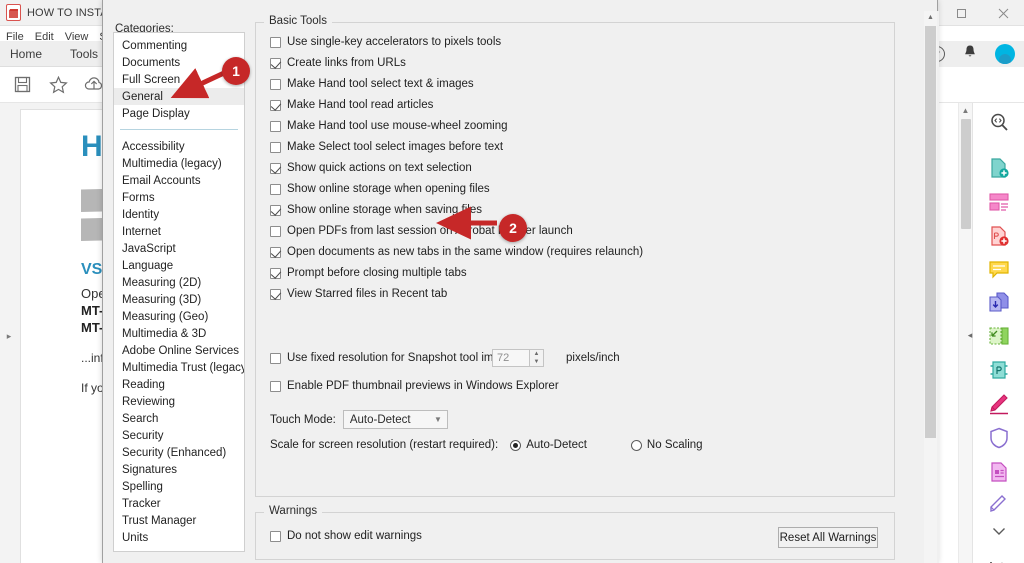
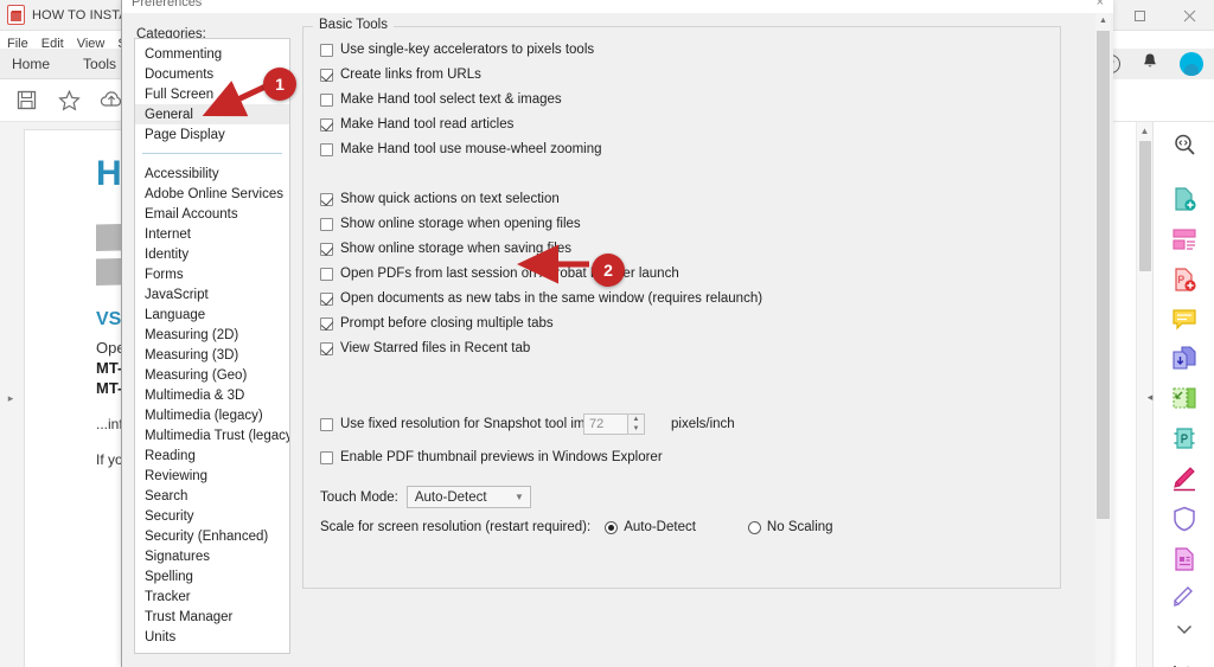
  File
  Edit
  View
  Home
  Tools
  H
  ...in
  If yo
  ▸
  ▲
  ◂
+ Preferences
+ ×
  Categories:
  Commenting
  Documents
  Full Screen
  General
  Page Display
  Accessibility
- Multimedia (legacy)
+ Adobe Online Services
  Email Accounts
- Forms
+ Internet
  Identity
- Internet
+ Forms
  JavaScript
  Language
  Measuring (2D)
  Measuring (3D)
  Measuring (Geo)
  Multimedia & 3D
- Adobe Online Services
+ Multimedia (legacy)
  Multimedia Trust (legacy
  Reading
  Reviewing
  Search
  Security
  Security (Enhanced)
  Signatures
  Spelling
  Tracker
  Trust Manager
  Units
  Basic Tools
  Use single-key accelerators to pixels tools
  Create links from URLs
  Make Hand tool select text & images
  Make Hand tool read articles
  Make Hand tool use mouse-wheel zooming
- Make Select tool select images before text
  Show quick actions on text selection
  Show online storage when opening files
  Show online storage when saving files
  Open PDFs from last session on Acrobater launch
  Open documents as new tabs in the same window (requires relaunch)
  Prompt before closing multiple tabs
  View Starred files in Recent tab
  Use fixed resolution for Snapshot tool im
  72
  pixels/inch
  Enable PDF thumbnail previews in Windows Explorer
  Touch Mode:
  Auto-Detect
  ▼
  Scale for screen resolution (restart required):
  Auto-Detect
  No Scaling
- Warnings
- Do not show edit warnings
- Reset All Warnings
  1
  2
